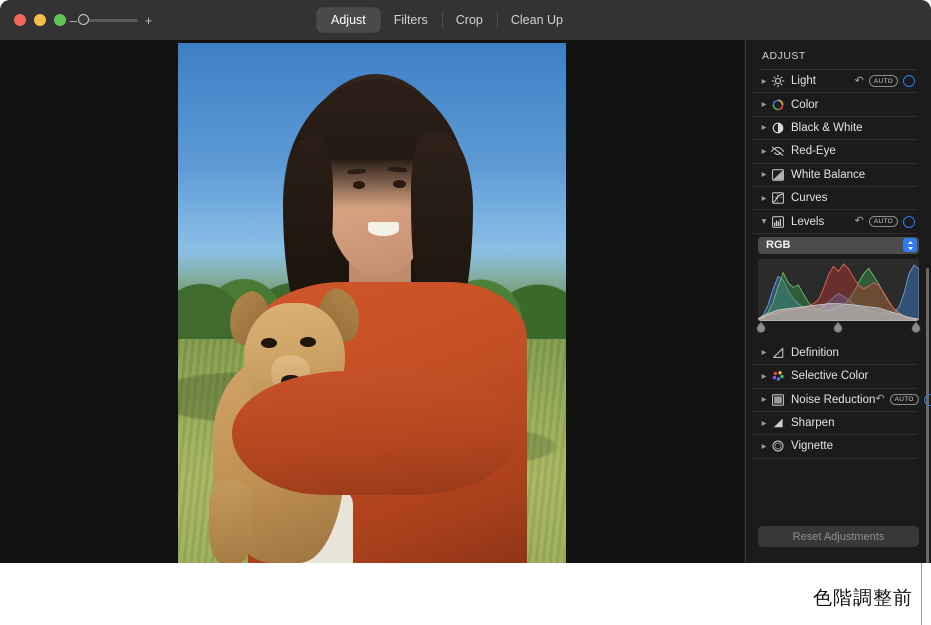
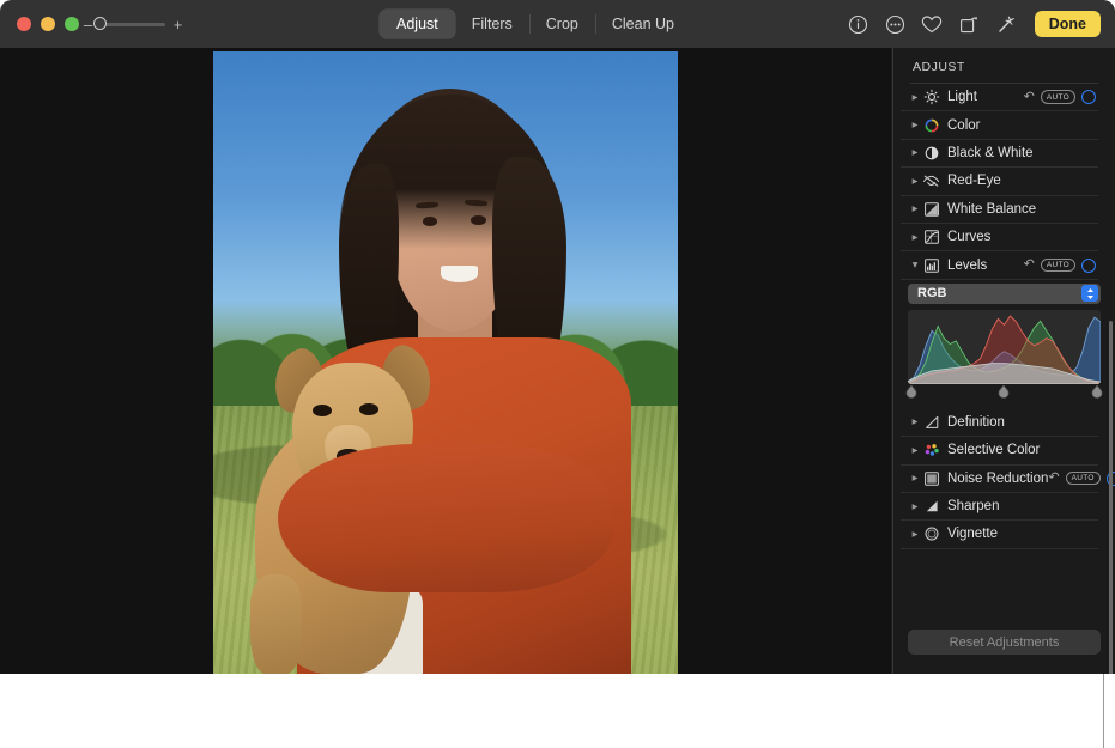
  –
  +
  Adjust
  Filters
  Crop
  Clean Up
+ Done
  ADJUST
  ▸
  Light
  ↶
  ▸
  Color
  ▸
  Black & White
  ▸
  Red-Eye
  ▸
  White Balance
  ▸
  Curves
  ▾
  Levels
  ↶
  RGB
  ▸
  Definition
  ▸
  Selective Color
  ▸
  Noise Reduction
  ↶
  ▸
  Sharpen
  ▸
  Vignette
  Reset Adjustments
- 色階調整前
